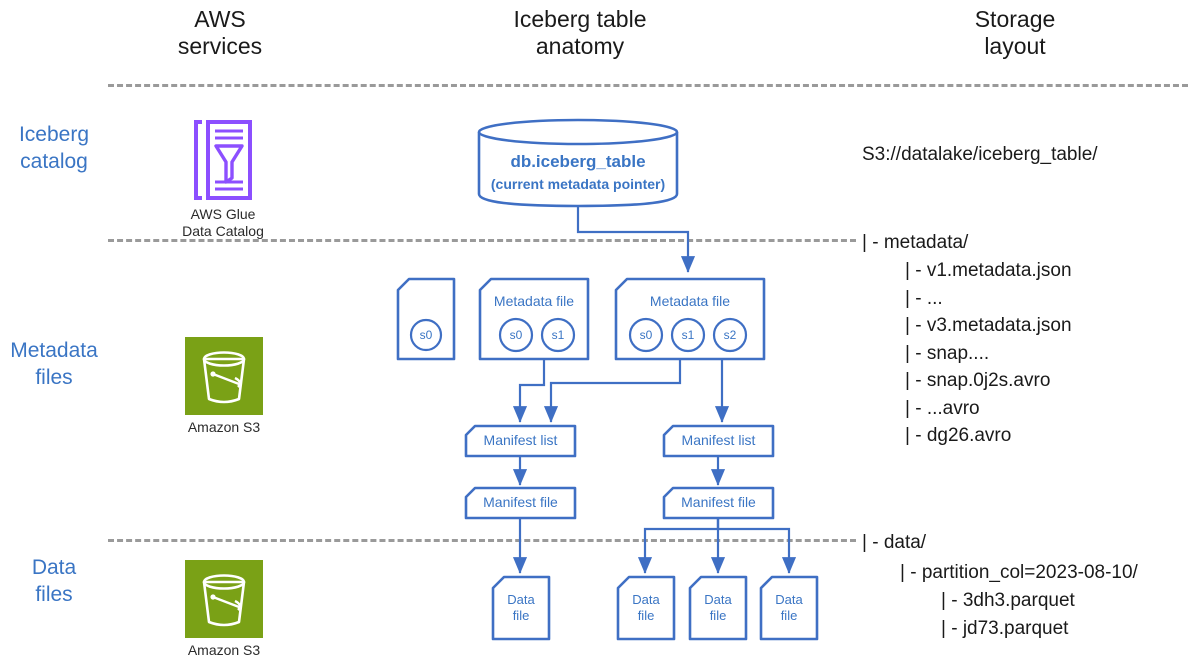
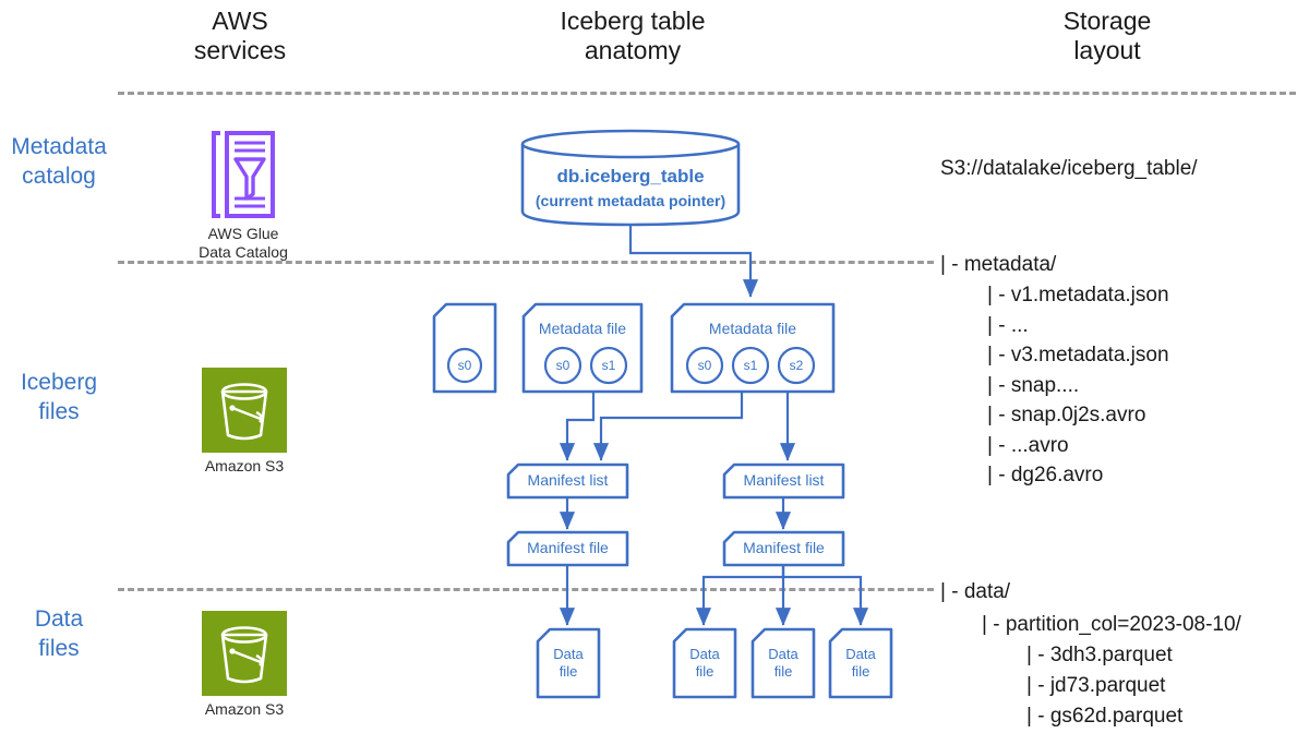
  AWS
  services
  Iceberg table
  anatomy
  Storage
  layout
- Iceberg
+ Metadata
  catalog
- Metadata
+ Iceberg
  files
  Data
  files
  AWS Glue
  Data Catalog
  Amazon S3
  Amazon S3
  db.iceberg_table
  (current metadata pointer)
  s0
  Metadata file
  s0
  s1
  Metadata file
  s0
  s1
  s2
  Manifest list
  Manifest list
  Manifest file
  Manifest file
  Data
  file
  Data
  file
  Data
  file
  Data
  file
  S3://datalake/iceberg_table/
  | - metadata/
  | - v1.metadata.json
  | - ...
  | - v3.metadata.json
  | - snap....
  | - snap.0j2s.avro
  | - ...avro
  | - dg26.avro
  | - data/
  | - partition_col=2023-08-10/
  | - 3dh3.parquet
  | - jd73.parquet
+ | - gs62d.parquet
